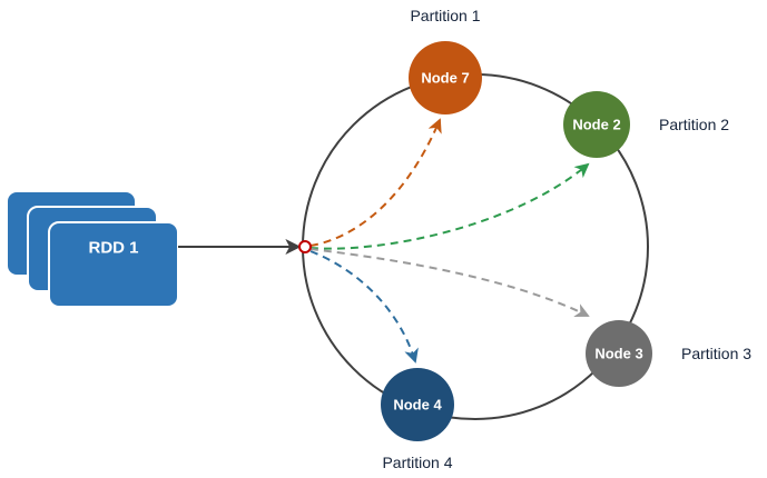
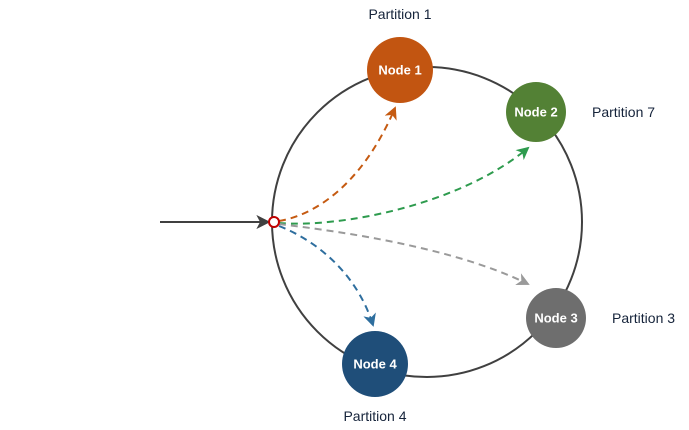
- RDD 1
- Node 7
+ Node 1
  Partition 1
  Node 2
- Partition 2
+ Partition 7
  Node 3
  Partition 3
  Node 4
  Partition 4
